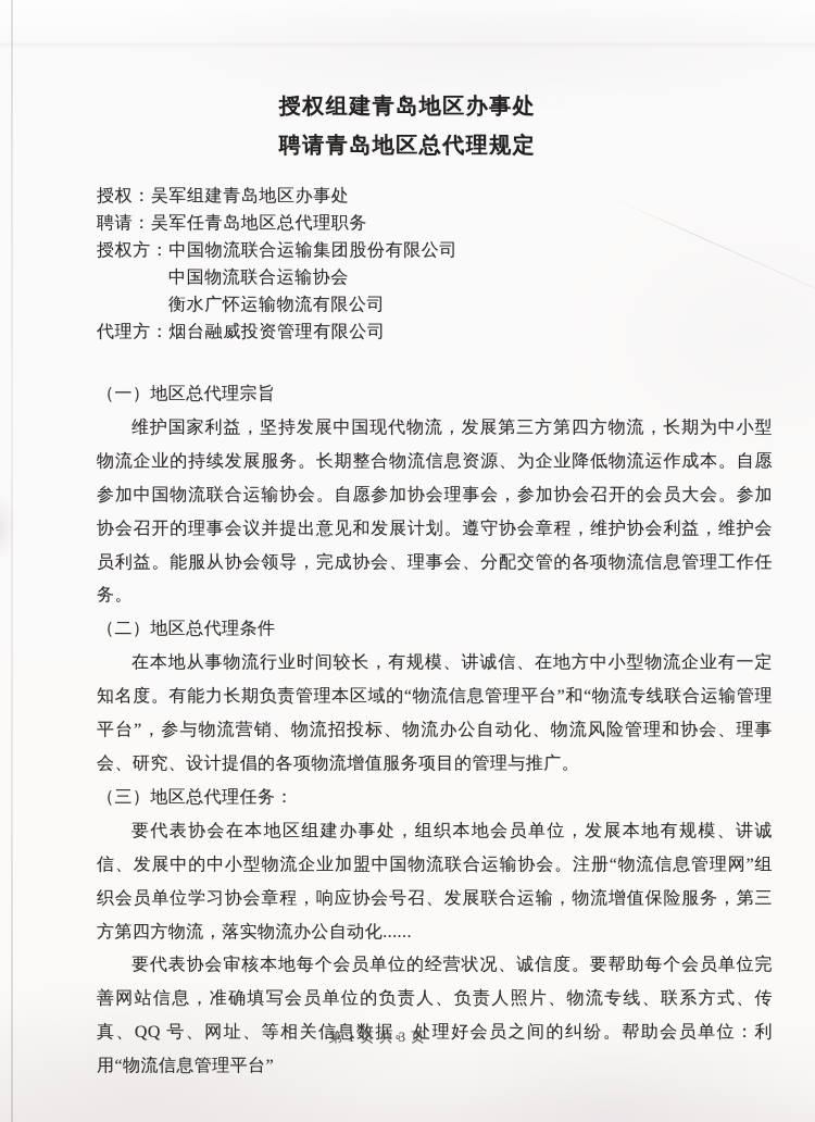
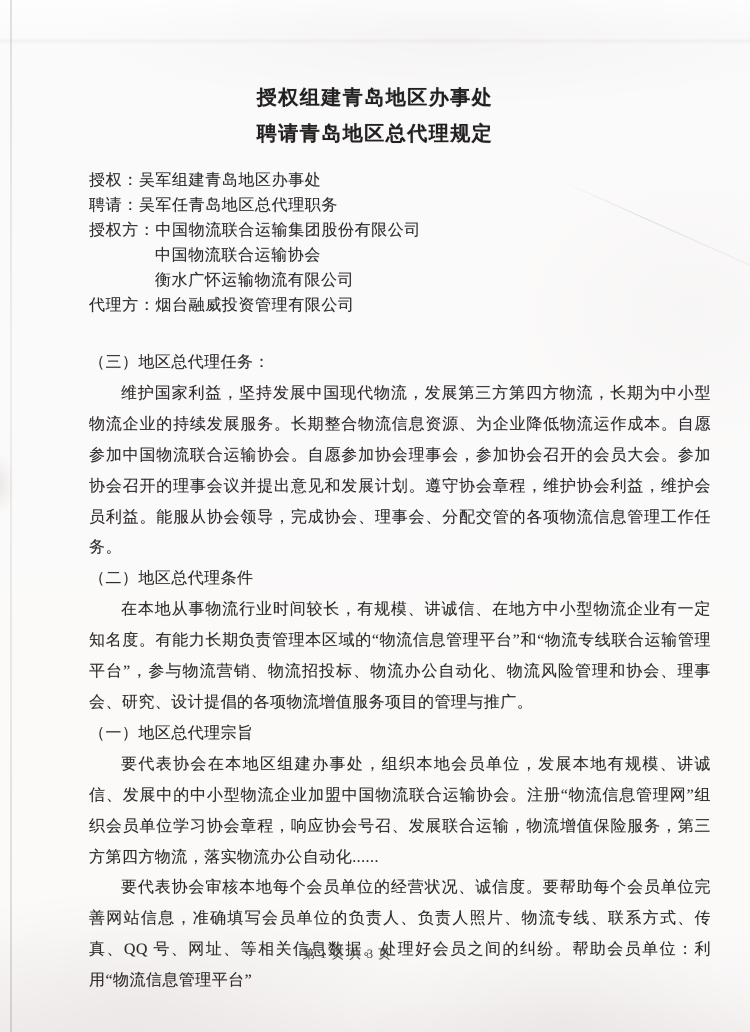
  授权组建青岛地区办事处
  聘请青岛地区总代理规定
  授权：吴军组建青岛地区办事处
  聘请：吴军任青岛地区总代理职务
  授权方：中国物流联合运输集团股份有限公司
  中国物流联合运输协会
  衡水广怀运输物流有限公司
  代理方：烟台融威投资管理有限公司
- （一）地区总代理宗旨
+ （三）地区总代理任务：
  维护国家利益，坚持发展中国现代物流，发展第三方第四方物流，长期为中小型物流企业的持续发展服务。长期整合物流信息资源、为企业降低物流运作成本。自愿参加中国物流联合运输协会。自愿参加协会理事会，参加协会召开的会员大会。参加协会召开的理事会议并提出意见和发展计划。遵守协会章程，维护协会利益，维护会员利益。能服从协会领导，完成协会、理事会、分配交管的各项物流信息管理工作任务。
  （二）地区总代理条件
  在本地从事物流行业时间较长，有规模、讲诚信、在地方中小型物流企业有一定知名度。有能力长期负责管理本区域的“物流信息管理平台”和“物流专线联合运输管理平台”，参与物流营销、物流招投标、物流办公自动化、物流风险管理和协会、理事会、研究、设计提倡的各项物流增值服务项目的管理与推广。
- （三）地区总代理任务：
+ （一）地区总代理宗旨
  要代表协会在本地区组建办事处，组织本地会员单位，发展本地有规模、讲诚信、发展中的中小型物流企业加盟中国物流联合运输协会。注册“物流信息管理网”组织会员单位学习协会章程，响应协会号召、发展联合运输，物流增值保险服务，第三方第四方物流，落实物流办公自动化......
  要代表协会审核本地每个会员单位的经营状况、诚信度。要帮助每个会员单位完善网站信息，准确填写会员单位的负责人、负责人照片、物流专线、联系方式、传真、QQ 号、网址、等相关信息数据。处理好会员之间的纠纷。帮助会员单位：利用“物流信息管理平台”
  第 1 页 共 3 页
